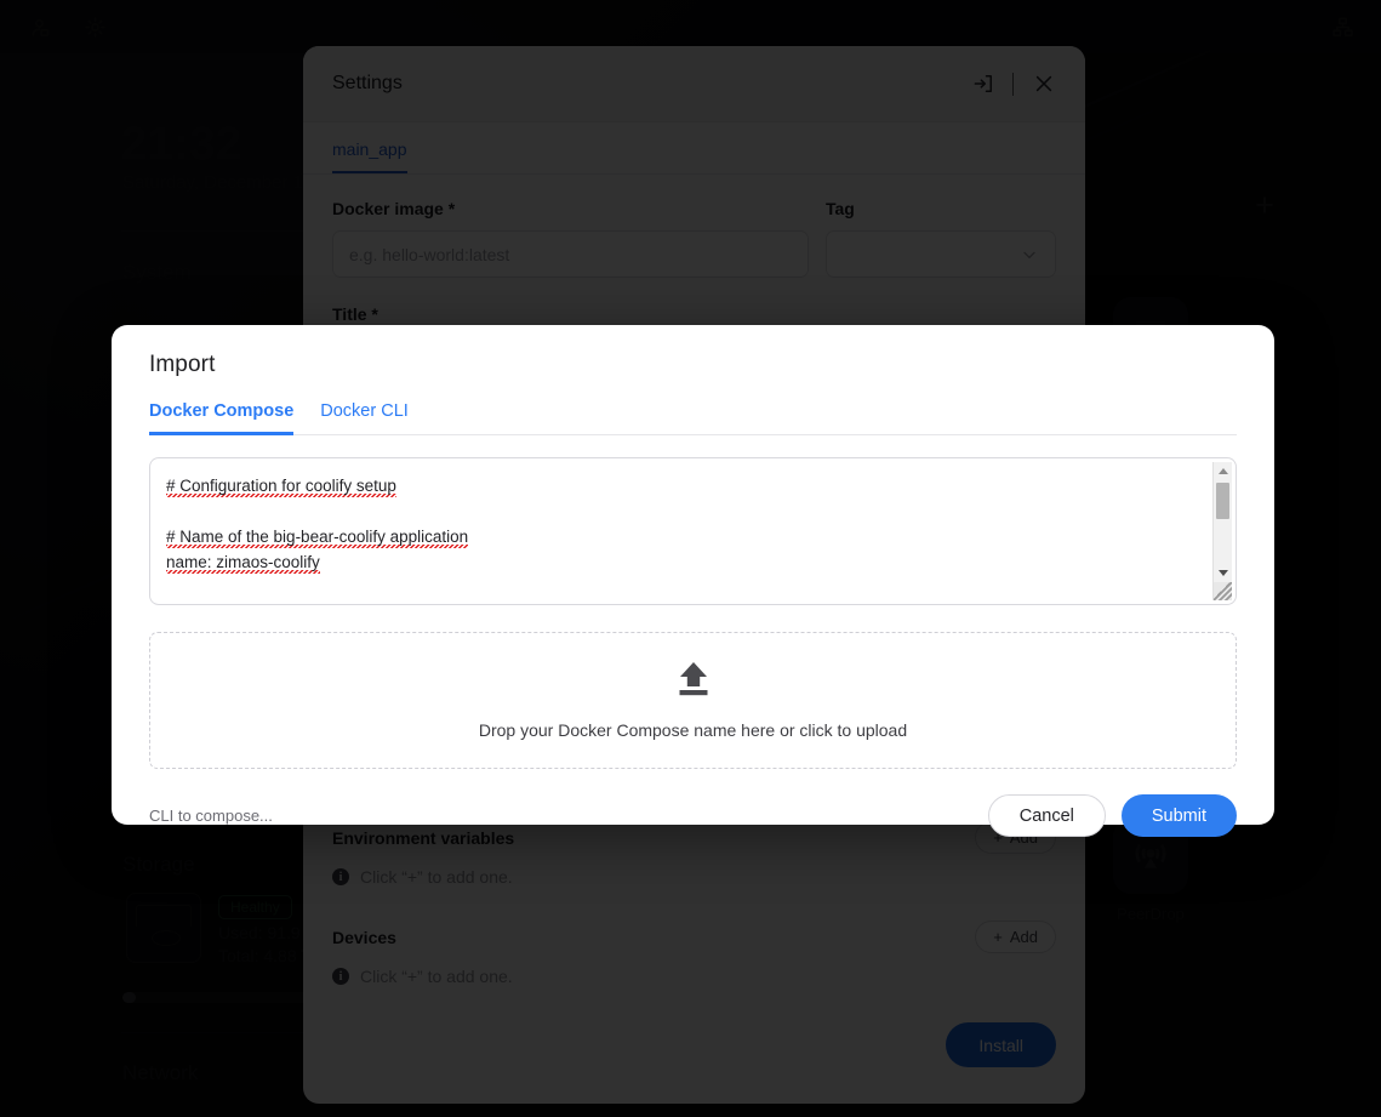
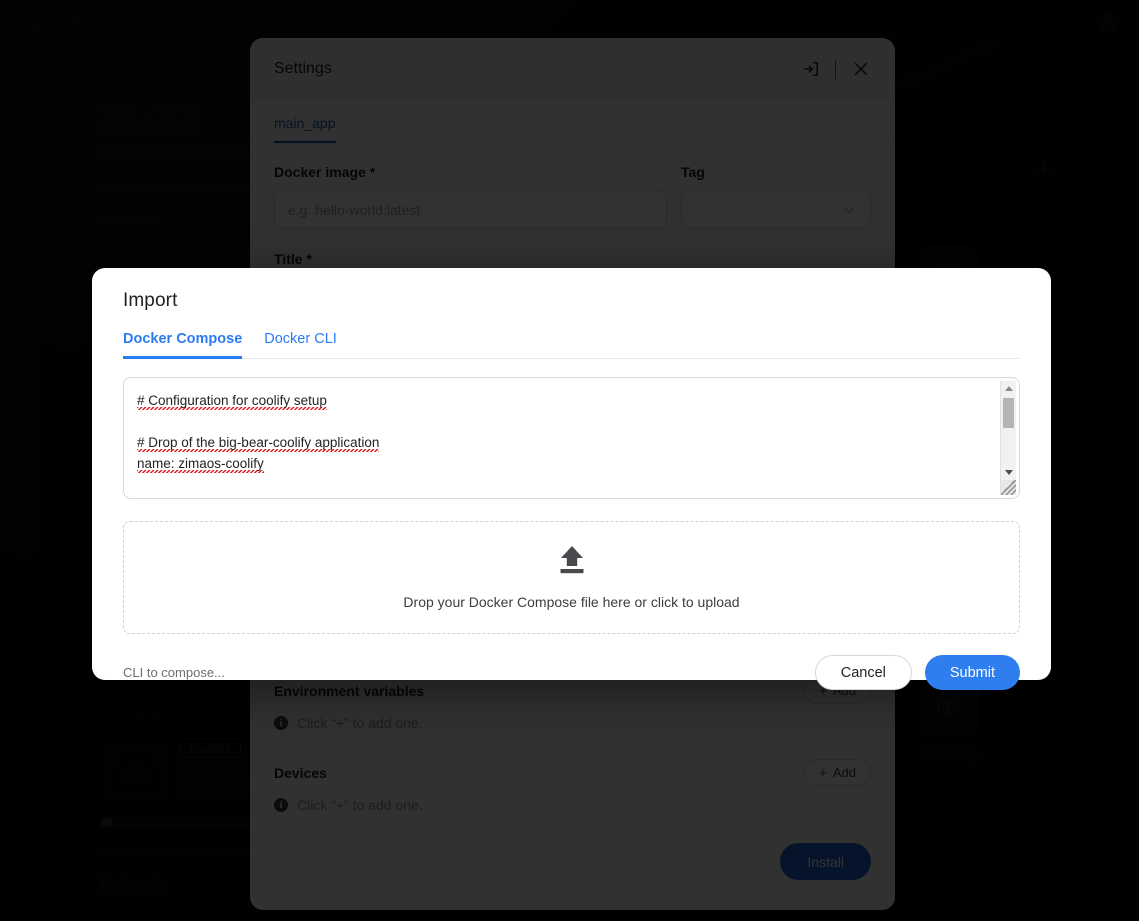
  Saturday, December 1
  Settings
  main_app
  Docker image *
  Tag
  Title *
  Environment variables
  +
  Add
  i
  Devices
  +
  Add
  i
  Install
  Import
  Docker Compose
  Docker CLI
- # Configuration for coolify setup # Name of the big-bear-coolify application name: zimaos-coolify
+ # Configuration for coolify setup # Drop of the big-bear-coolify application name: zimaos-coolify
- Drop your Docker Compose name here or click to upload
+ Drop your Docker Compose file here or click to upload
  CLI to compose...
  Cancel
  Submit
